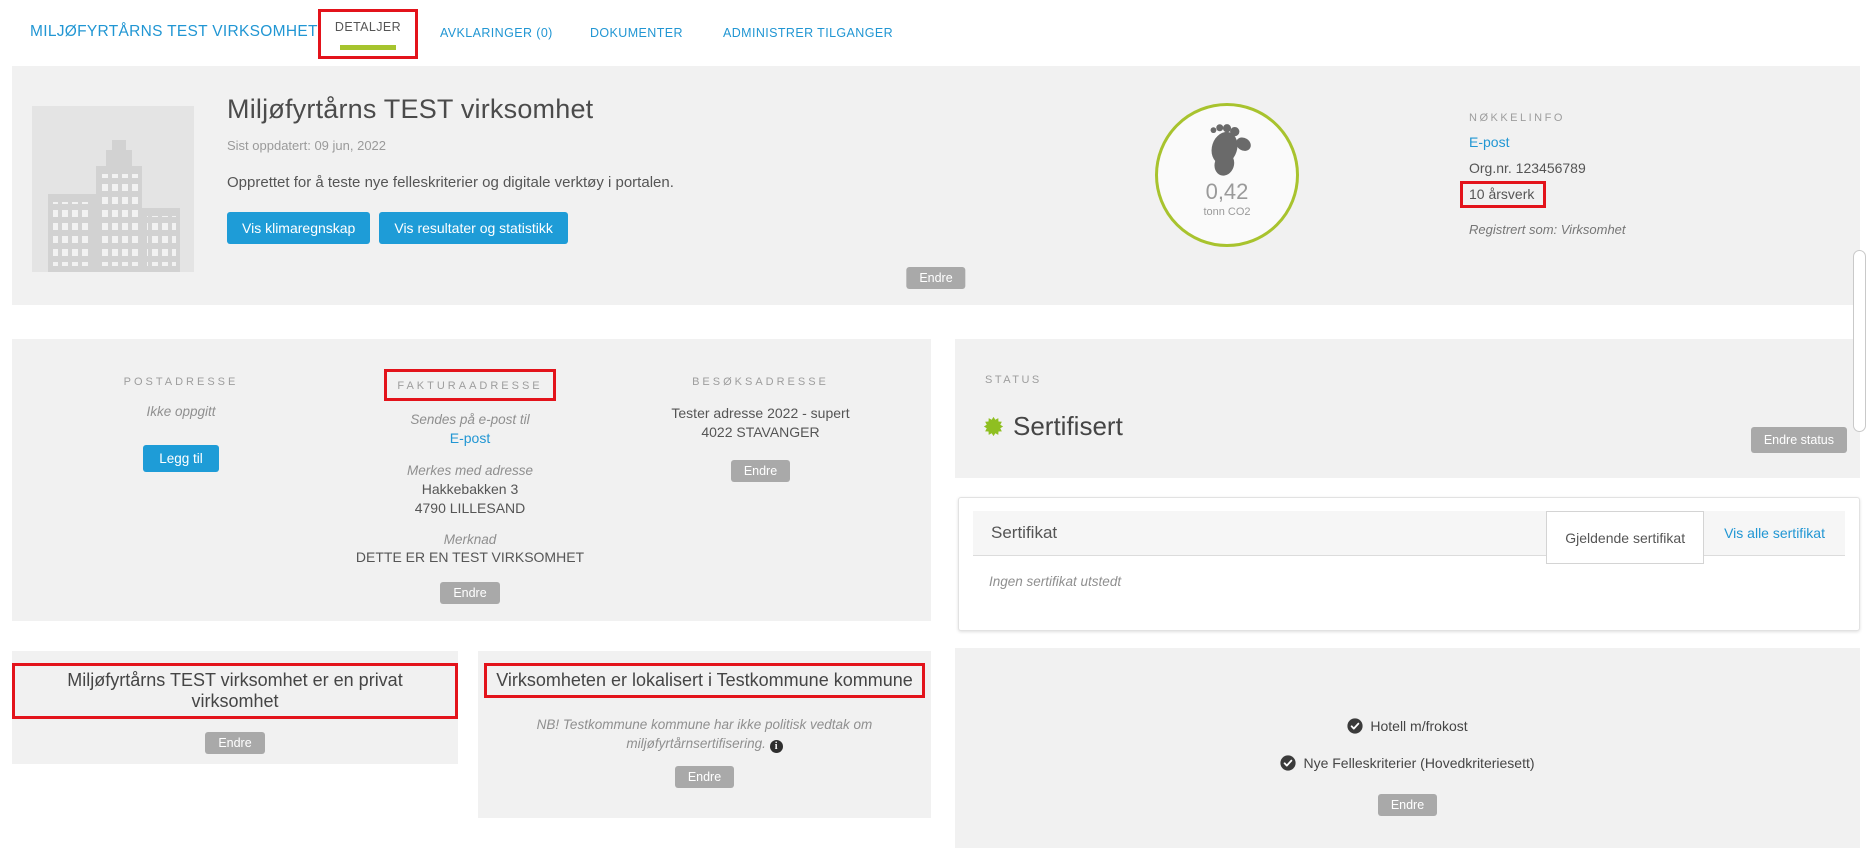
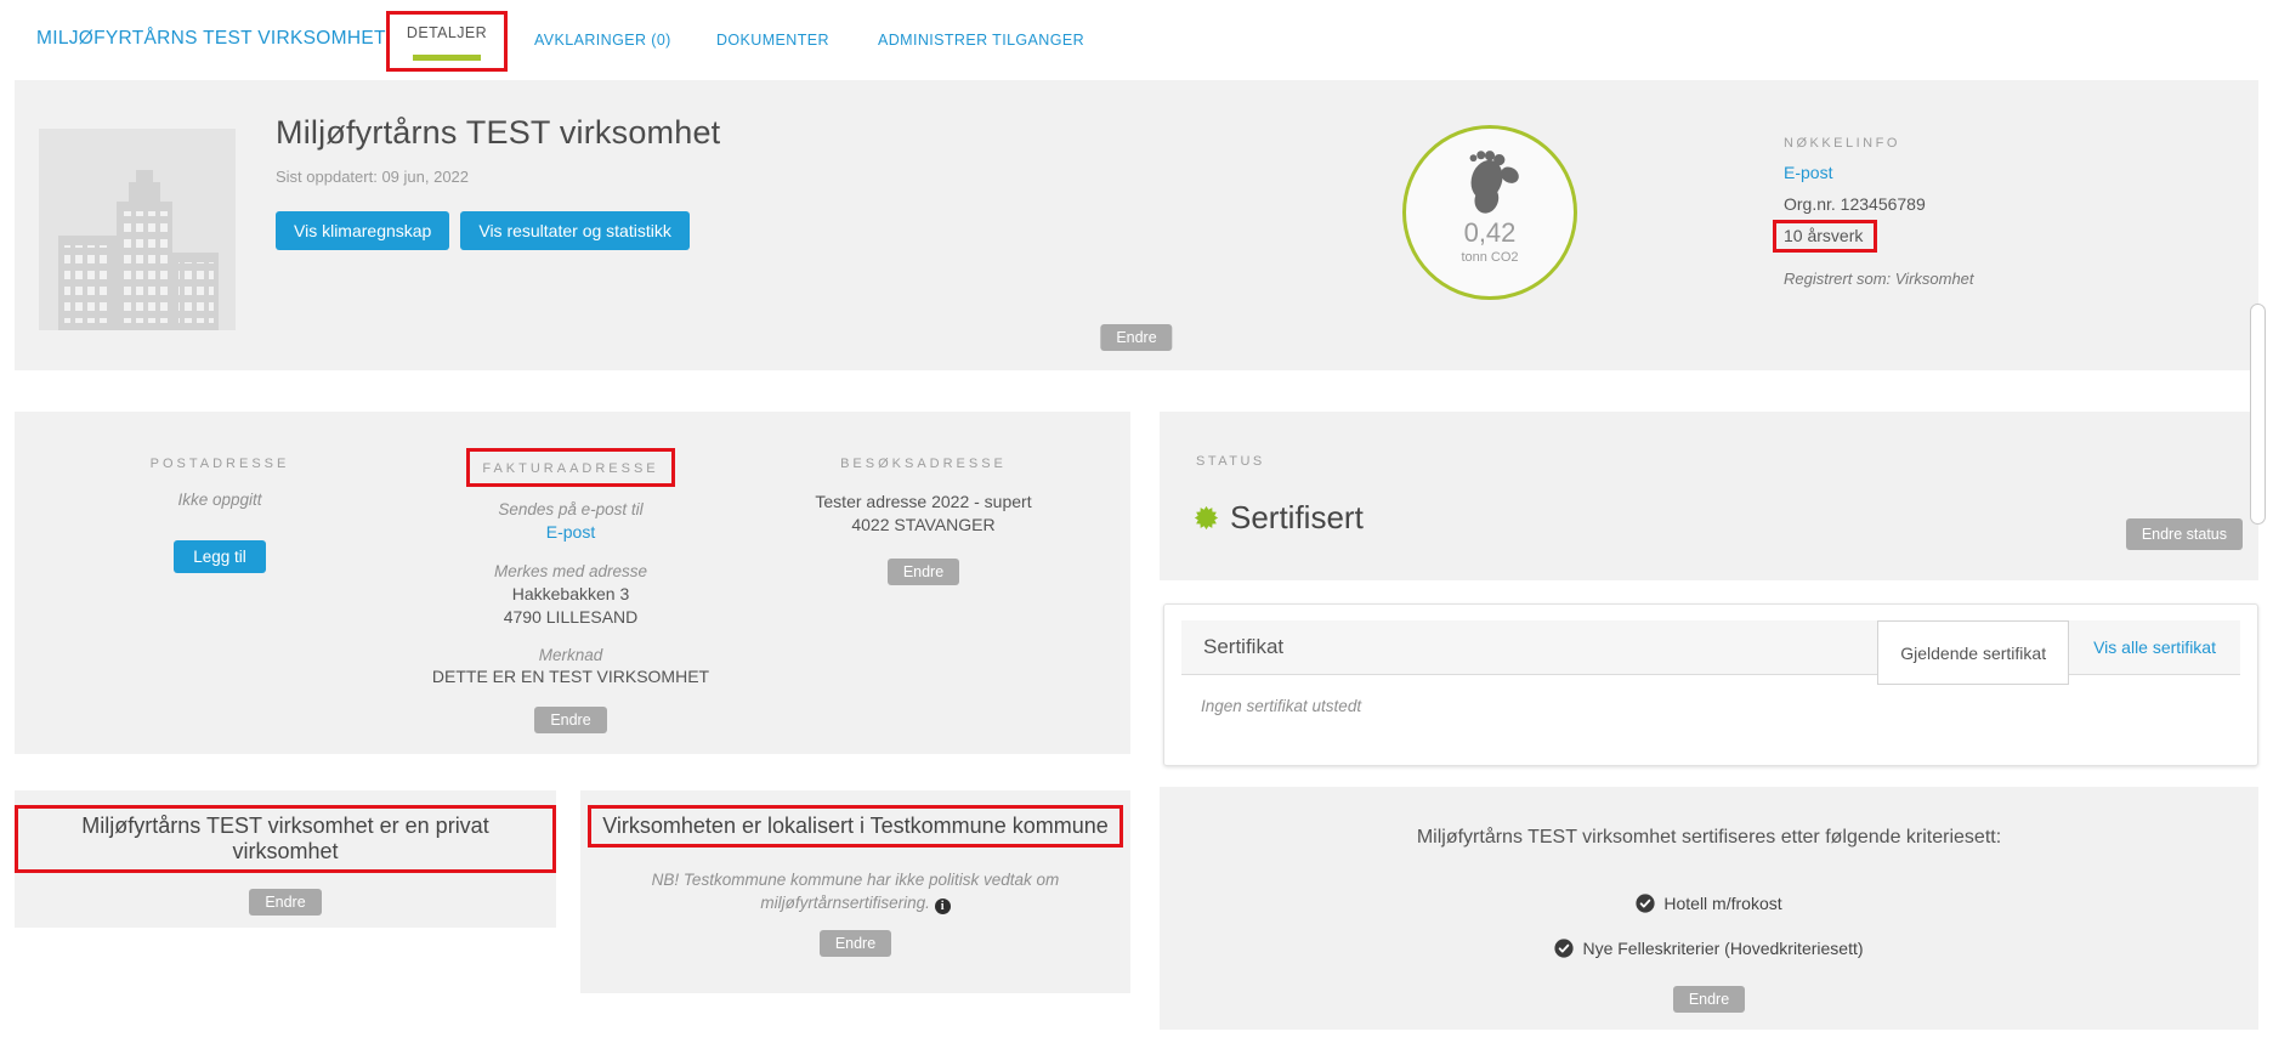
  MILJØFYRTÅRNS TEST VIRKSOMHET
  DETALJER
  AVKLARINGER (0)
  DOKUMENTER
  ADMINISTRER TILGANGER
  Miljøfyrtårns TEST virksomhet
  Sist oppdatert: 09 jun, 2022
- Opprettet for å teste nye felleskriterier og digitale verktøy i portalen.
  Vis klimaregnskap
  Vis resultater og statistikk
  0,42
  tonn CO2
  NØKKELINFO
  E-post
  Org.nr. 123456789
  10 årsverk
  Registrert som: Virksomhet
  Endre
  POSTADRESSE
  Ikke oppgitt
  Legg til
  FAKTURAADRESSE
  Sendes på e-post til
  E-post
  Merkes med adresse
  Hakkebakken 3
  4790 LILLESAND
  Merknad
  DETTE ER EN TEST VIRKSOMHET
  Endre
  BESØKSADRESSE
  Tester adresse 2022 - supert
  4022 STAVANGER
  Endre
  STATUS
  Sertifisert
  Endre status
  Sertifikat
  Gjeldende sertifikat
  Vis alle sertifikat
  Ingen sertifikat utstedt
  Miljøfyrtårns TEST virksomhet er en privat virksomhet
  Endre
  Virksomheten er lokalisert i Testkommune kommune
  NB! Testkommune kommune har ikke politisk vedtak om miljøfyrtårnsertifisering. i
  Endre
+ Miljøfyrtårns TEST virksomhet sertifiseres etter følgende kriteriesett:
  Hotell m/frokost
  Nye Felleskriterier (Hovedkriteriesett)
  Endre
